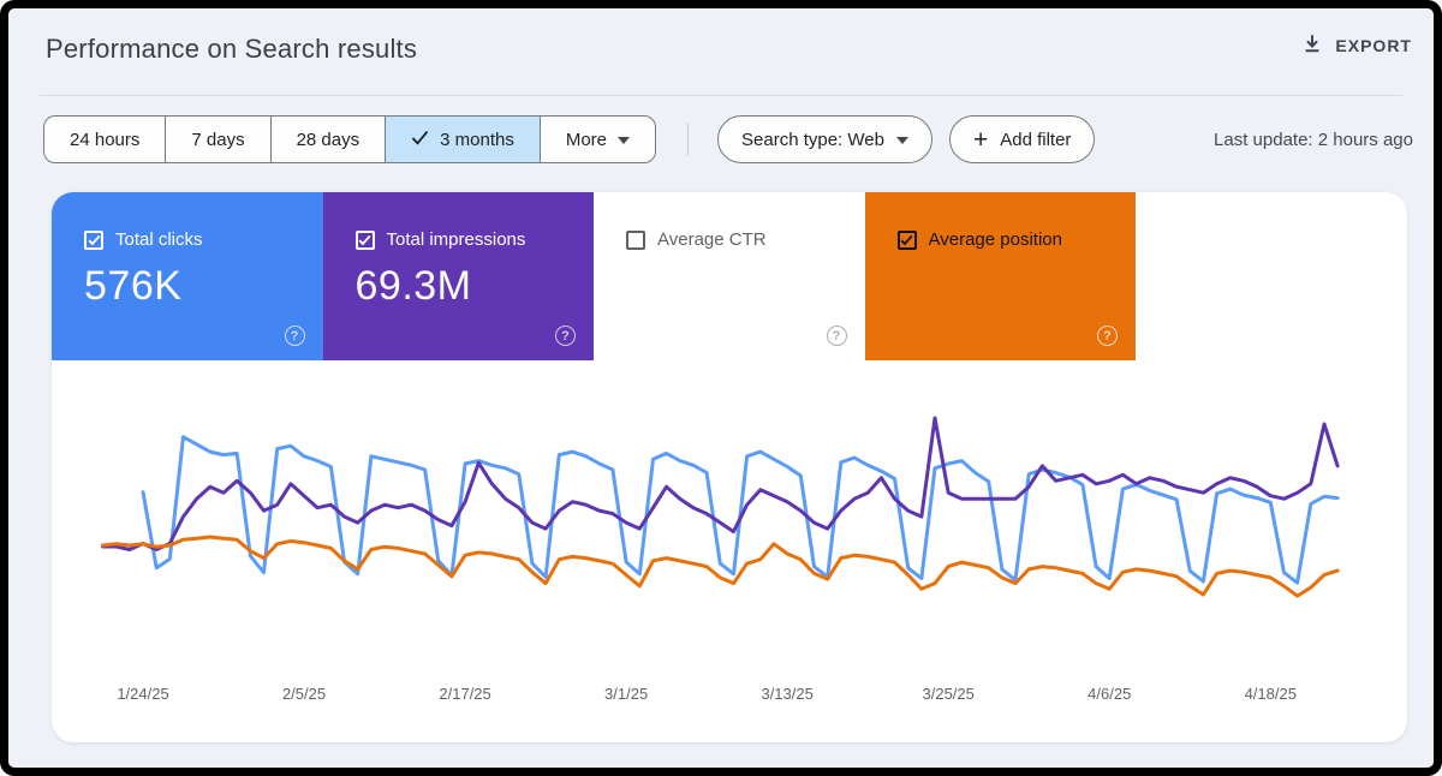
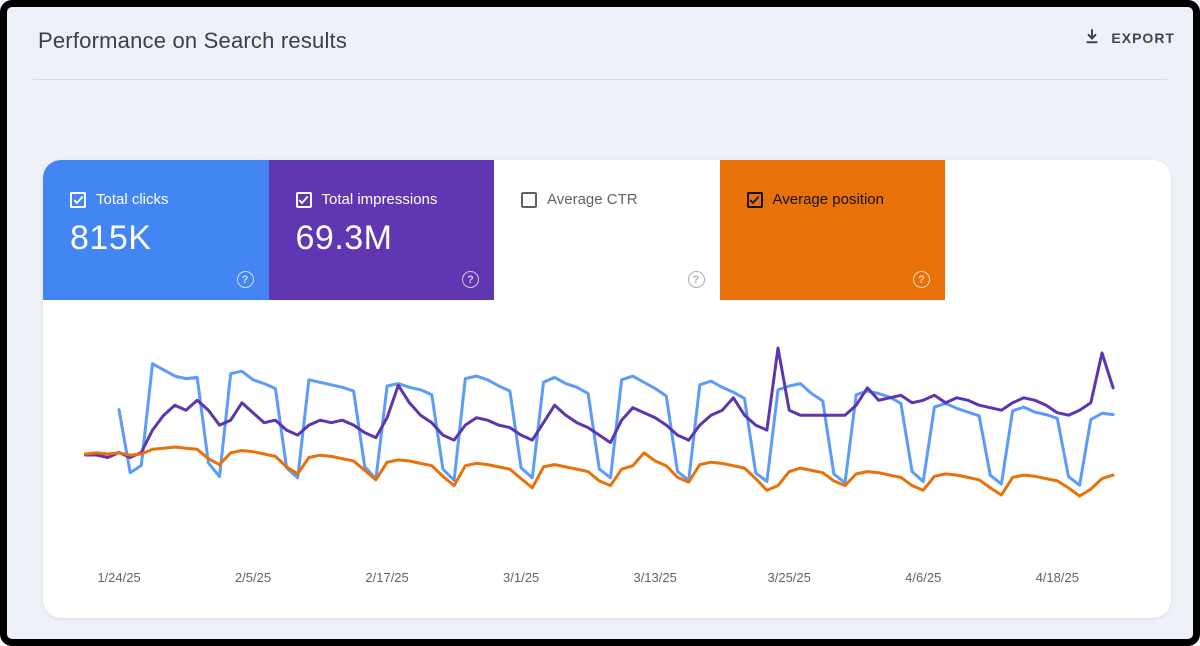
  Performance on Search results
  EXPORT
- 24 hours
- 7 days
- 28 days
- 3 months
- More
- Search type: Web
- +
- Add filter
- Last update: 2 hours ago
  Total clicks
- 576K
+ 815K
  ?
  Total impressions
  69.3M
  ?
  Average CTR
  ?
  Average position
  ?
  1/24/25
  2/5/25
  2/17/25
  3/1/25
  3/13/25
  3/25/25
  4/6/25
  4/18/25
